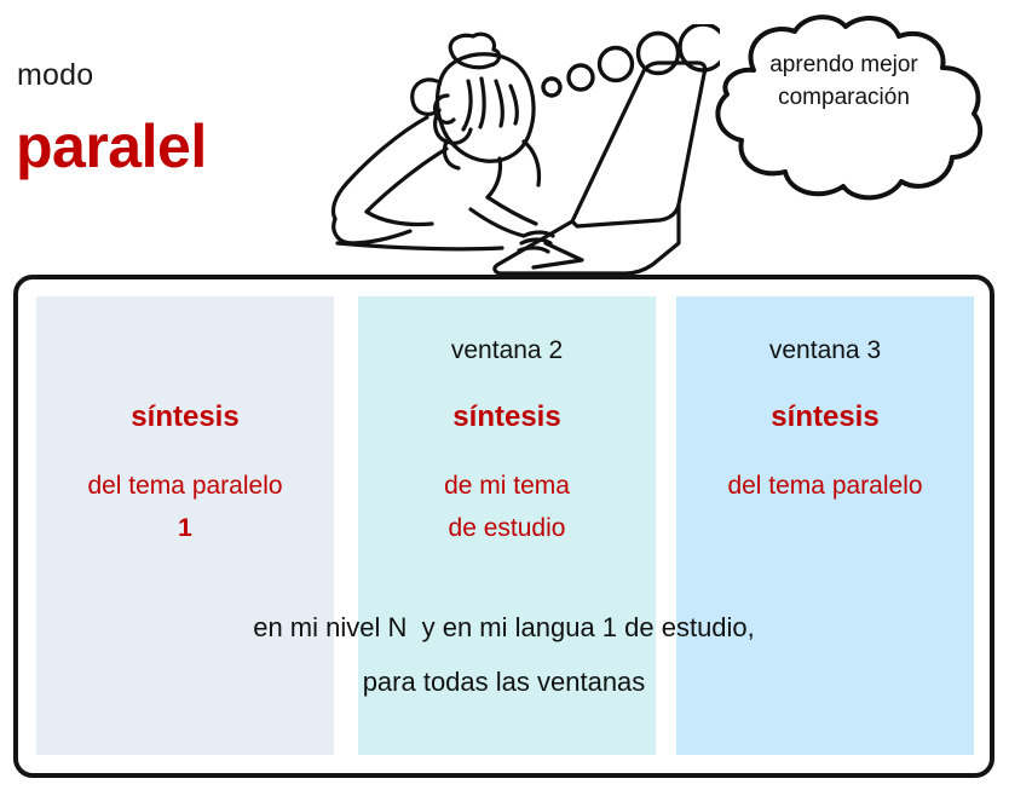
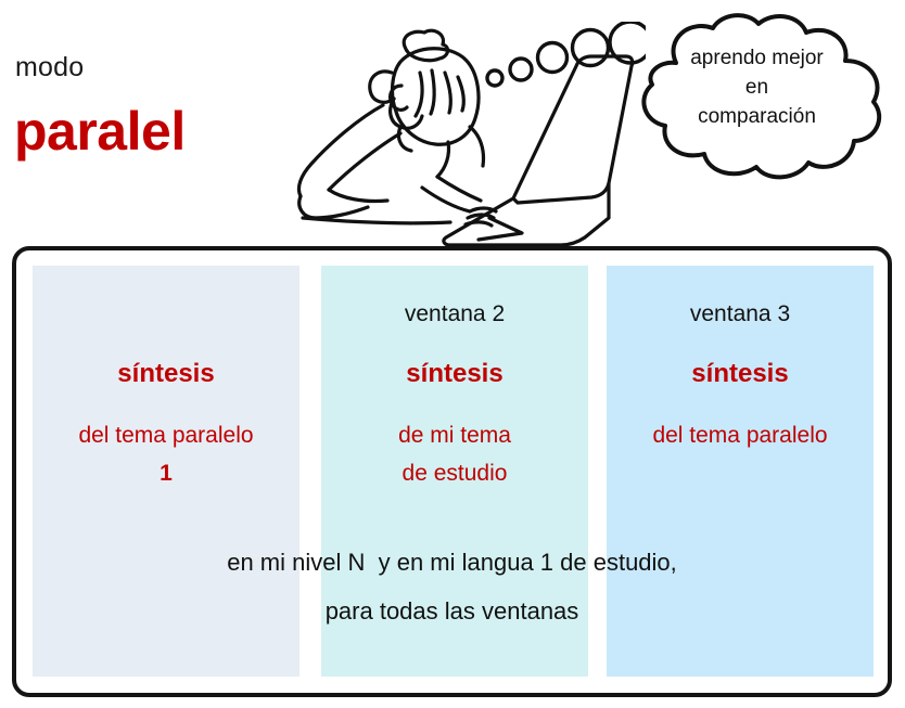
  modo
  paralel
  aprendo mejor
+ en
  comparación
  síntesis
  del tema paralelo
  1
  ventana 2
  síntesis
  de mi tema
  de estudio
  ventana 3
  síntesis
  del tema paralelo
  en mi nivel N y en mi langua 1 de estudio,
  para todas las ventanas
